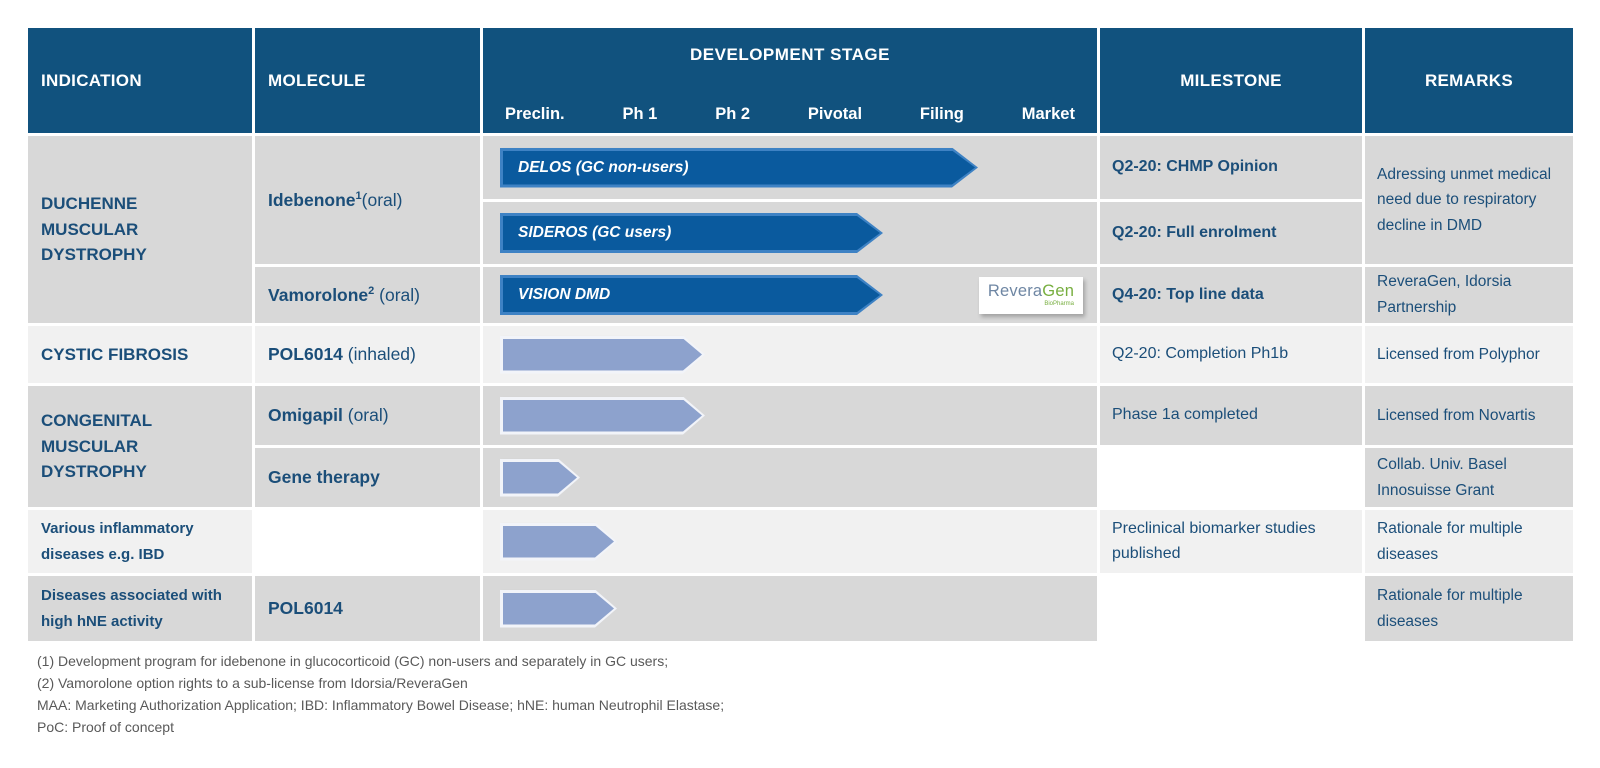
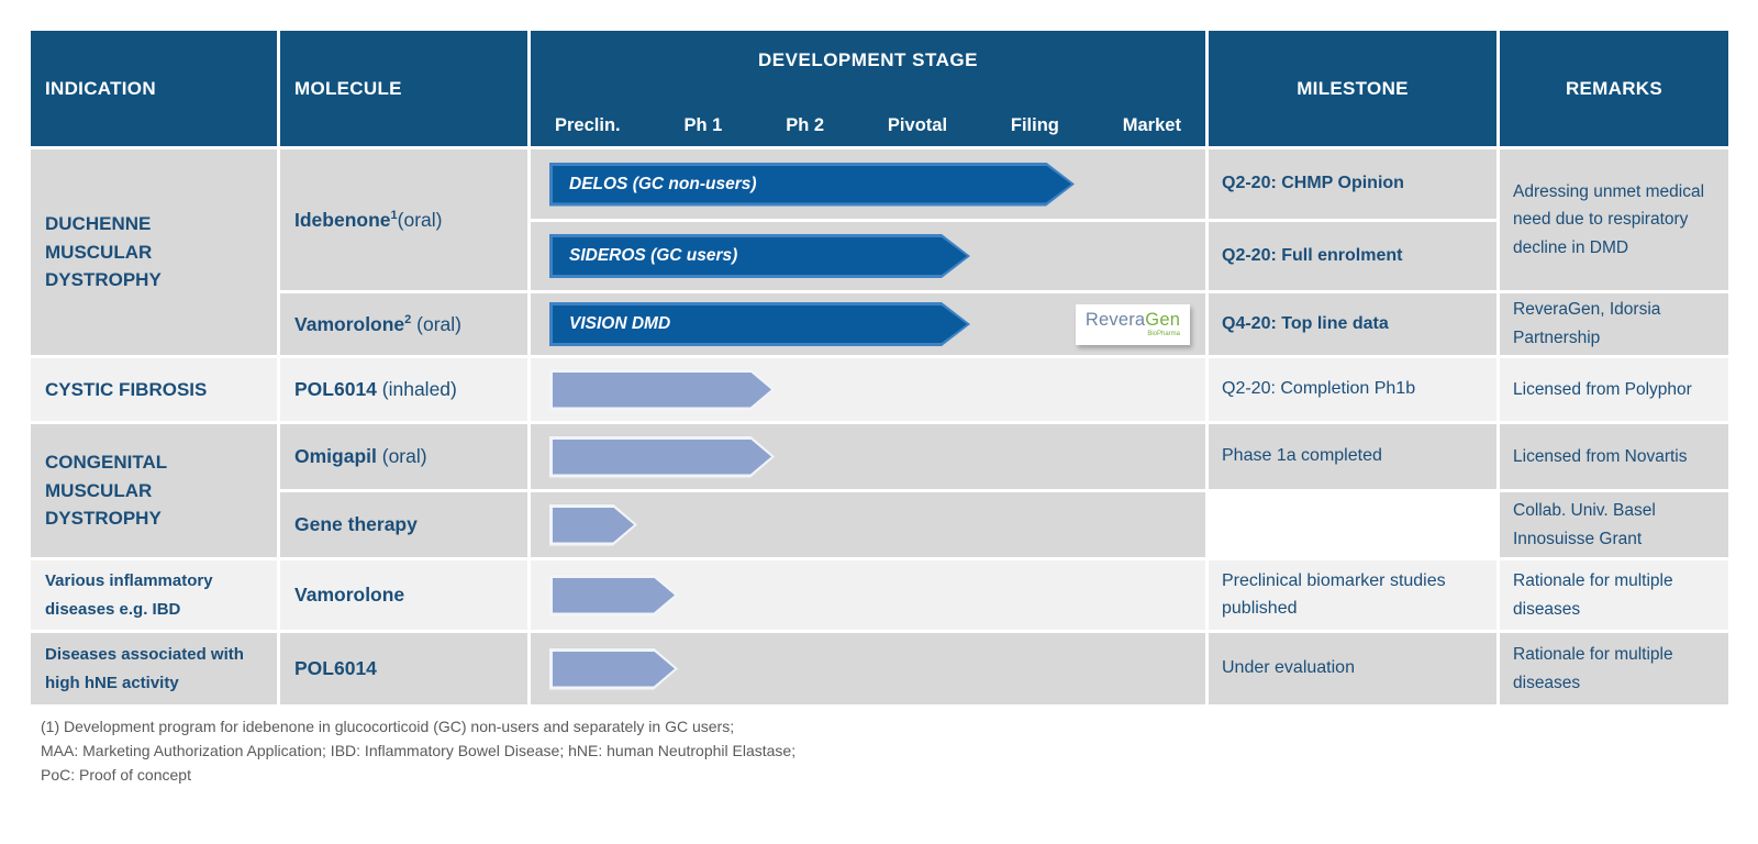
  INDICATION
  MOLECULE
  DEVELOPMENT STAGE
  Preclin.
  Ph 1
  Ph 2
  Pivotal
  Filing
  Market
  MILESTONE
  REMARKS
  DUCHENNE MUSCULAR DYSTROPHY
  CYSTIC FIBROSIS
  CONGENITAL MUSCULAR DYSTROPHY
  Various inflammatory diseases e.g. IBD
  Diseases associated with high hNE activity
  Idebenone1(oral)
  Vamorolone2 (oral)
  POL6014 (inhaled)
  Omigapil (oral)
  Gene therapy
+ Vamorolone
  POL6014
  DELOS (GC non-users)
  SIDEROS (GC users)
  VISION DMD
  ReveraGen
  Q2-20: CHMP Opinion
  Q2-20: Full enrolment
  Q4-20: Top line data
  Q2-20: Completion Ph1b
  Phase 1a completed
  Preclinical biomarker studies published
+ Under evaluation
  Adressing unmet medical need due to respiratory decline in DMD
  ReveraGen, Idorsia Partnership
  Licensed from Polyphor
  Licensed from Novartis
  Collab. Univ. Basel Innosuisse Grant
  Rationale for multiple diseases
  Rationale for multiple diseases
  (1) Development program for idebenone in glucocorticoid (GC) non-users and separately in GC users;
- (2) Vamorolone option rights to a sub-license from Idorsia/ReveraGen
  MAA: Marketing Authorization Application; IBD: Inflammatory Bowel Disease; hNE: human Neutrophil Elastase;
  PoC: Proof of concept
